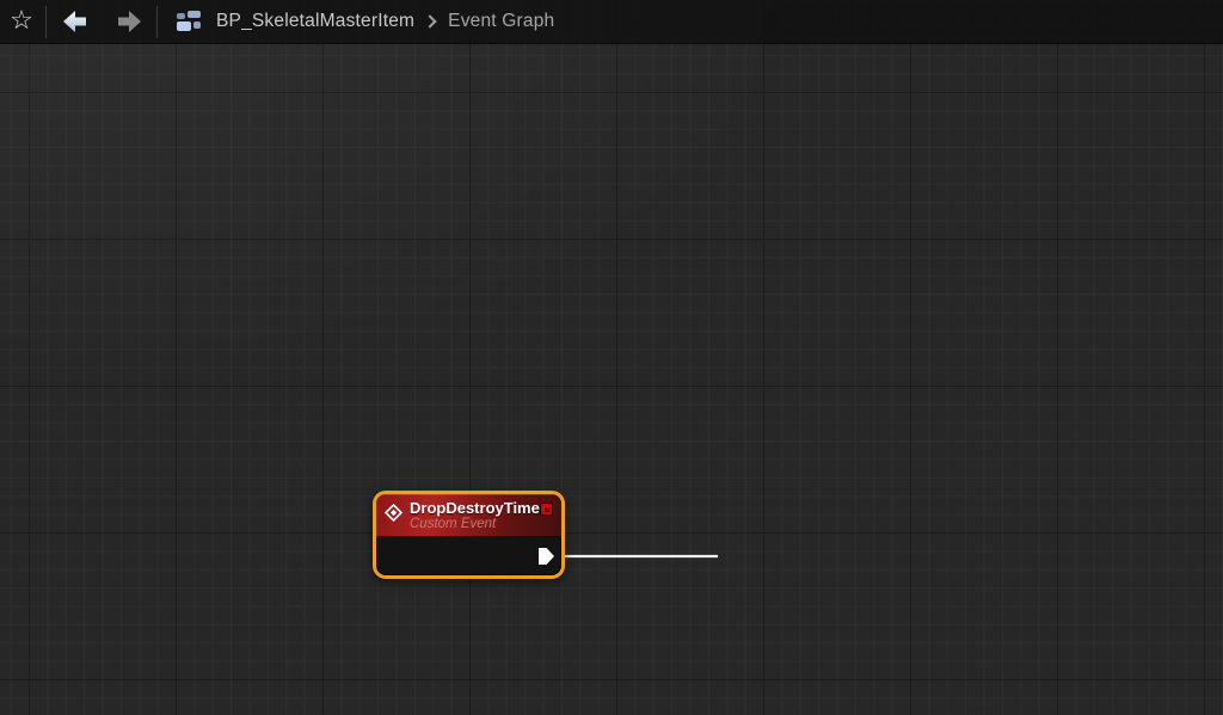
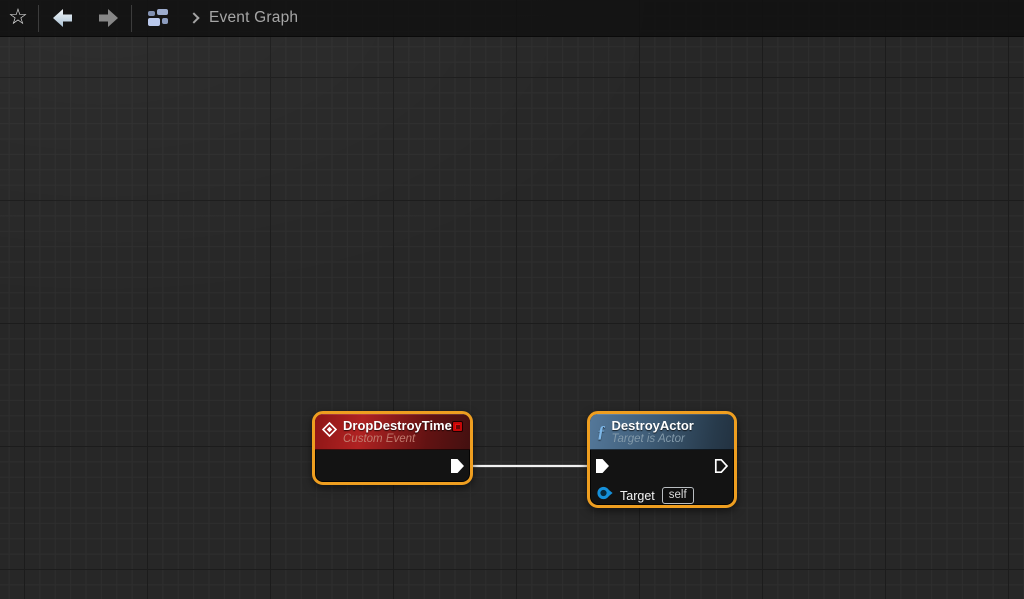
  DropDestroyTime
  Custom Event
+ ƒ
+ DestroyActor
+ Target is Actor
+ Target
+ self
  ☆
- BP_SkeletalMasterItem
  Event Graph
